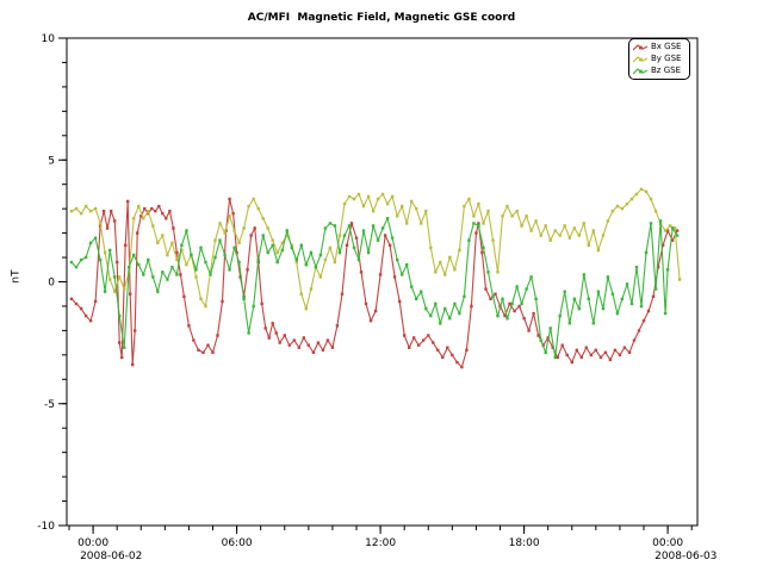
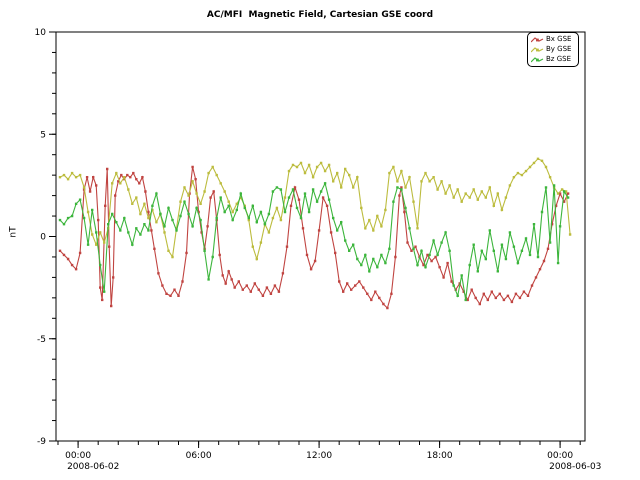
- AC/MFI Magnetic Field, Magnetic GSE coord
+ AC/MFI Magnetic Field, Cartesian GSE coord
  10
  5
  0
  -5
- -10
+ -9
  00:00
  2008-06-02
  06:00
  12:00
  18:00
  00:00
  2008-06-03
  Bx GSE
  By GSE
  Bz GSE
